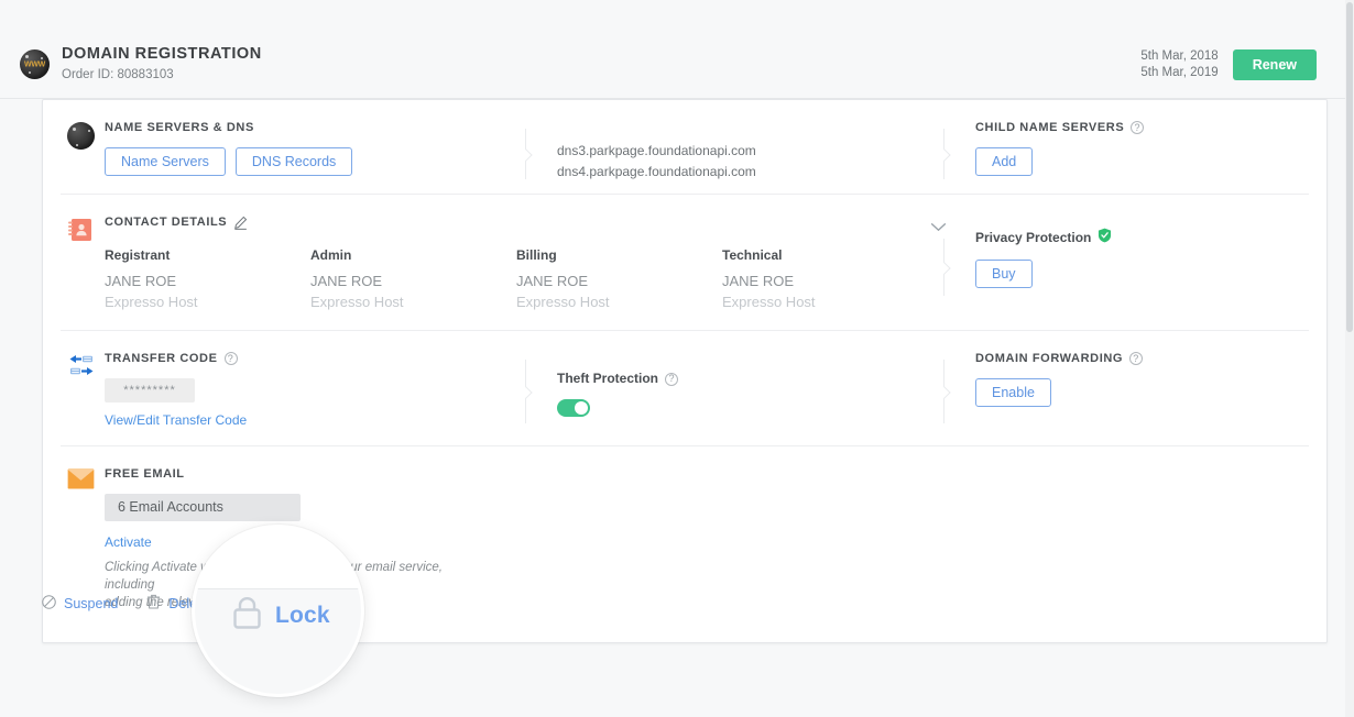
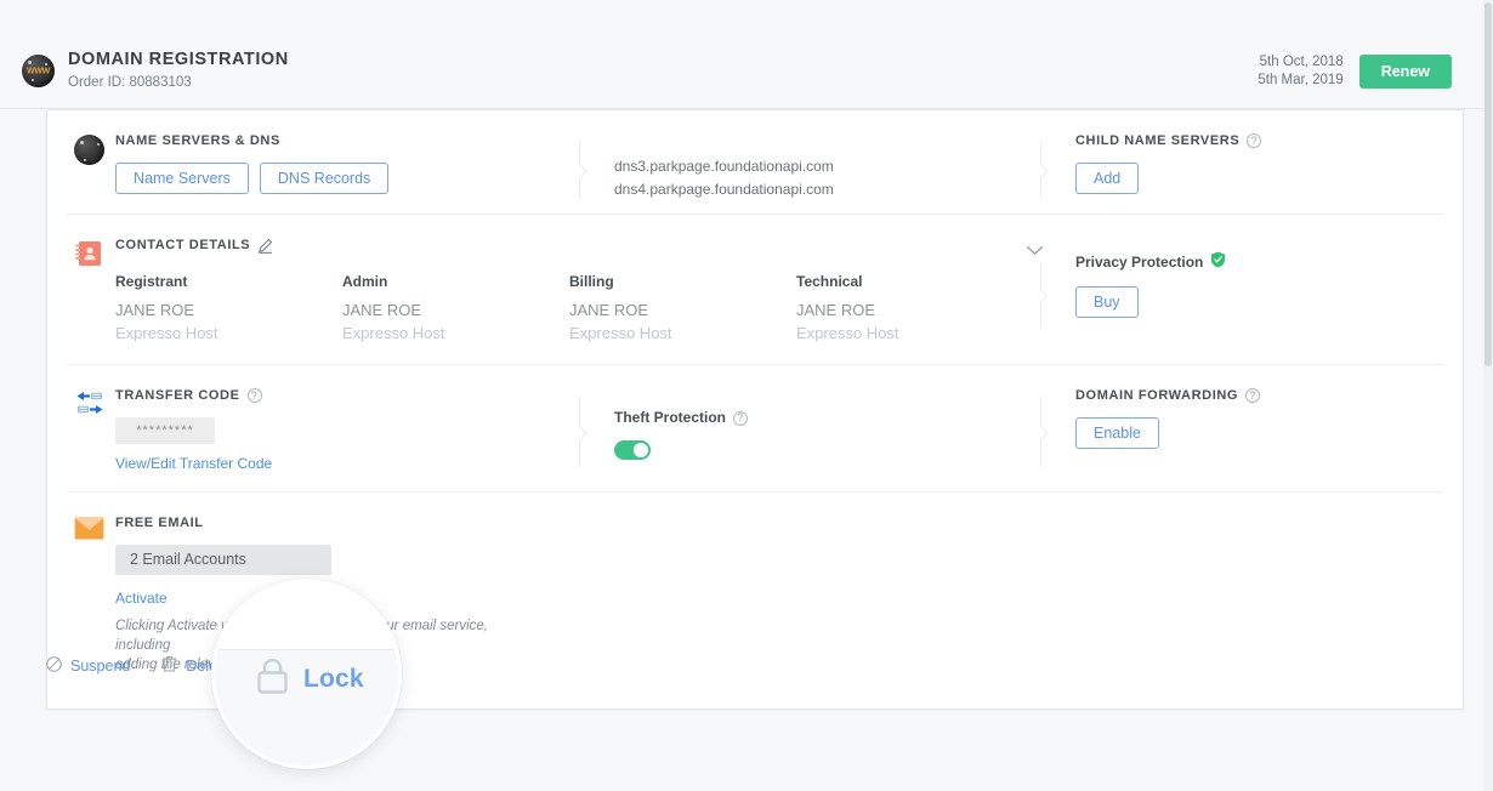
  DOMAIN REGISTRATION
  Order ID: 80883103
- 5th Mar, 2018
+ 5th Oct, 2018
  5th Mar, 2019
  Renew
  NAME SERVERS & DNS
  Name Servers
  DNS Records
  dns3.parkpage.foundationapi.com
  dns4.parkpage.foundationapi.com
  CHILD NAME SERVERS
  ?
  Add
  CONTACT DETAILS
  Registrant
  JANE ROE
  Expresso Host
  Admin
  JANE ROE
  Expresso Host
  Billing
  JANE ROE
  Expresso Host
  Technical
  JANE ROE
  Expresso Host
  Privacy Protection
  Buy
  TRANSFER CODE
  ?
  *********
  View/Edit Transfer Code
  Theft Protection
  ?
  DOMAIN FORWARDING
  ?
  Enable
  FREE EMAIL
- 6 Email Accounts
+ 2 Email Accounts
  Activate
  Suspend
  Lock
